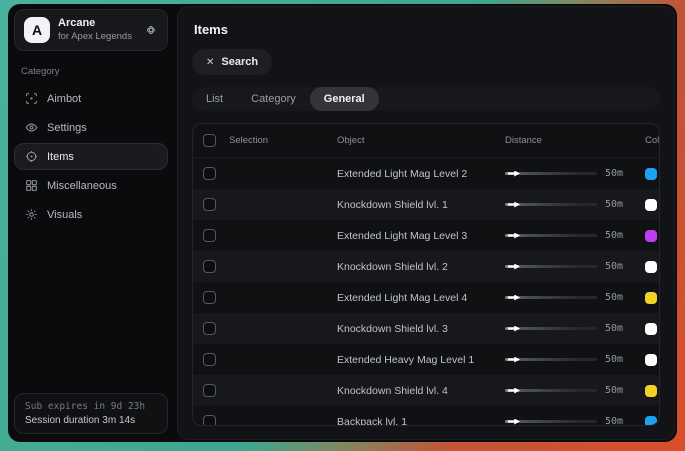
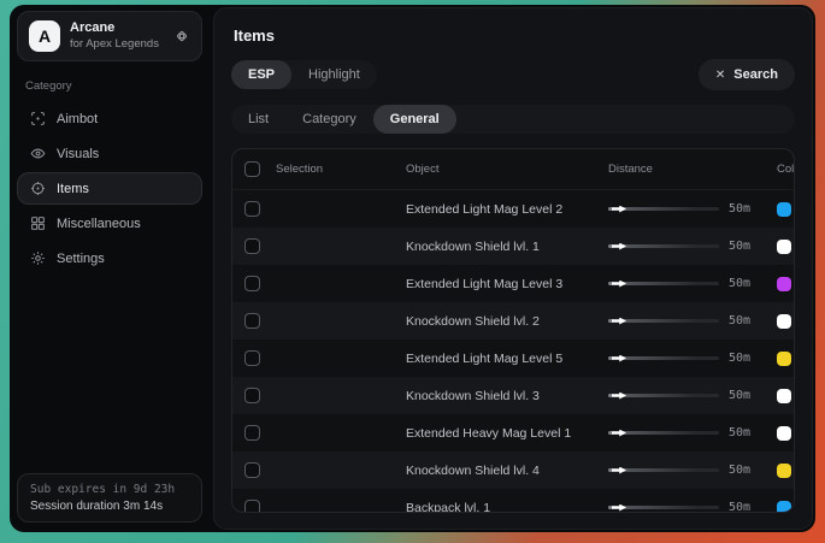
  A
  Arcane
  for Apex Legends
  Category
  Aimbot
- Settings
+ Visuals
  Items
  Miscellaneous
- Visuals
+ Settings
  Sub expires in 9d 23h
  Session duration 3m 14s
  Items
+ ESP
+ Highlight
  ✕
  Search
  List
  Category
  General
  Selection
  Object
  Distance
  Extended Light Mag Level 2
  50m
  Knockdown Shield lvl. 1
  50m
  Extended Light Mag Level 3
  50m
  Knockdown Shield lvl. 2
  50m
- Extended Light Mag Level 4
+ Extended Light Mag Level 5
  50m
  Knockdown Shield lvl. 3
  50m
  Extended Heavy Mag Level 1
  50m
  Knockdown Shield lvl. 4
  50m
  Backpack lvl. 1
  50m
